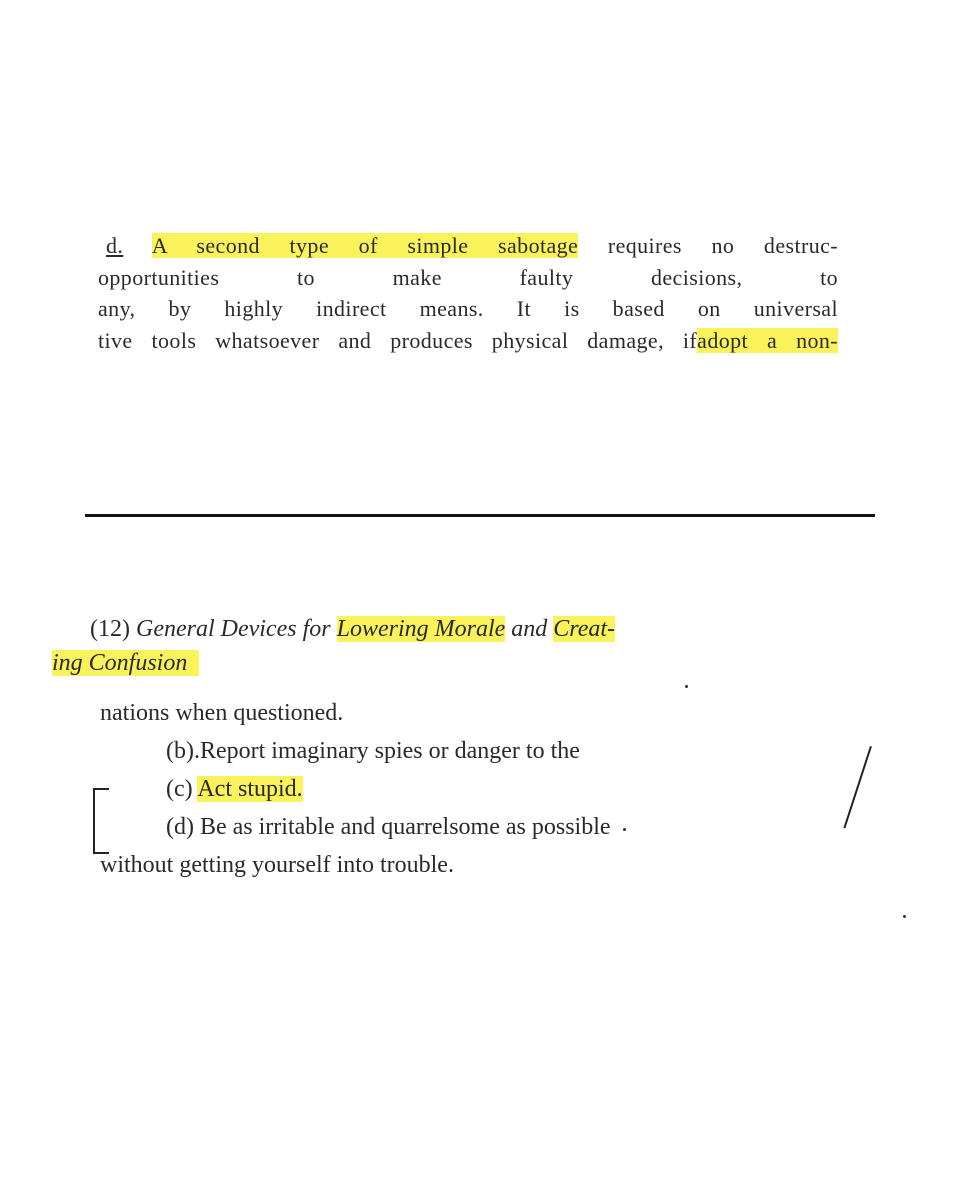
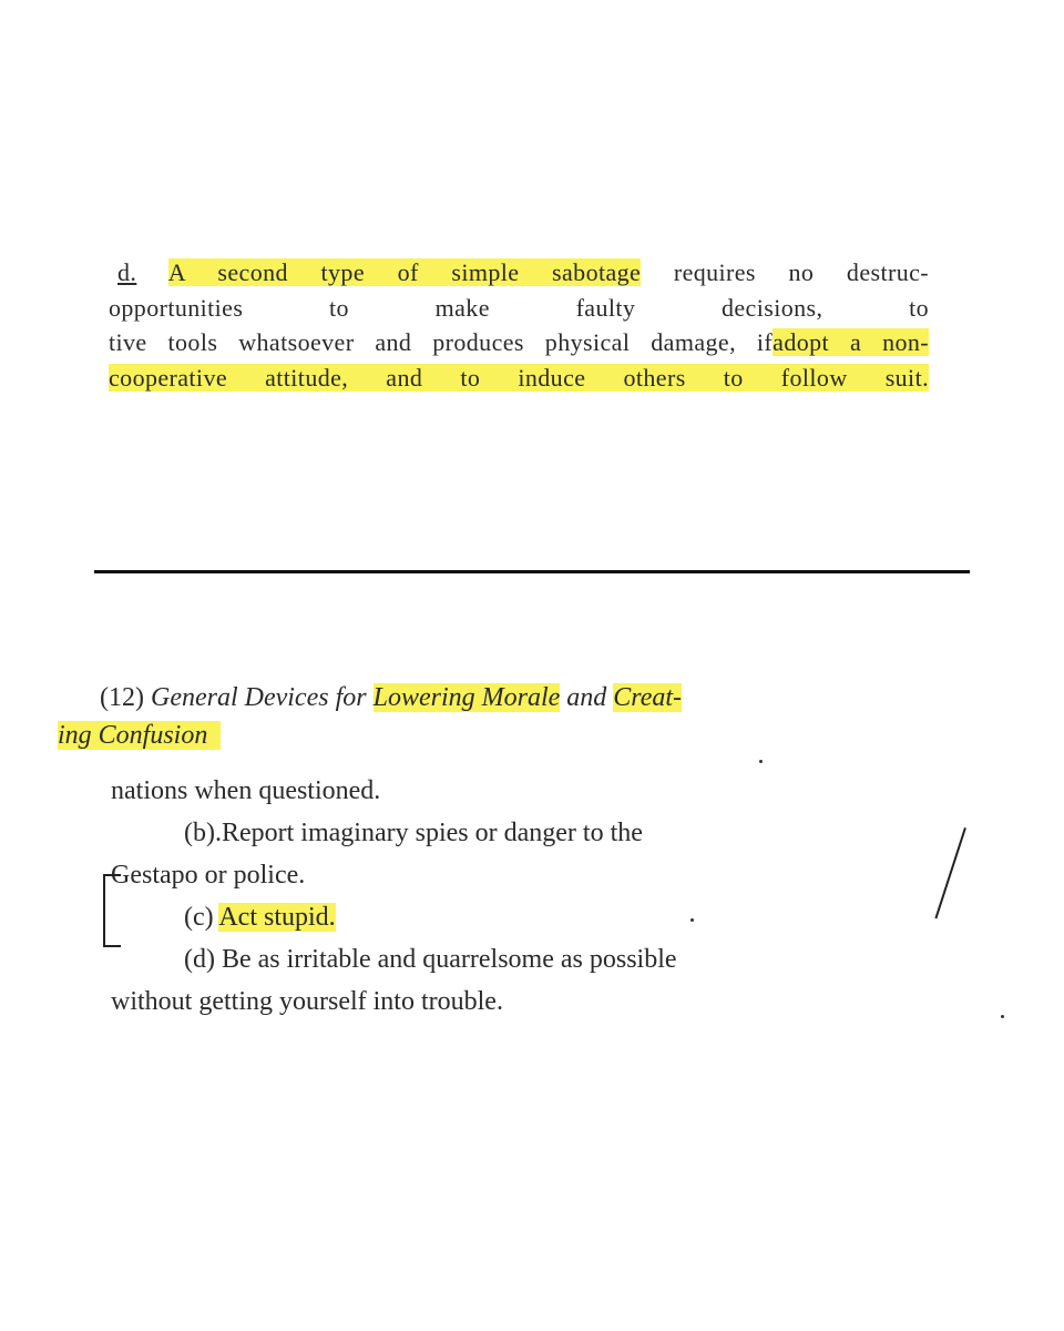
  d. A second type of simple sabotage requires no destruc-
  opportunities to make faulty decisions, to
- any, by highly indirect means. It is based on universal
  tive tools whatsoever and produces physical damage, ifadopt a non-
+ cooperative attitude, and to induce others to follow suit.
  (12) General Devices for Lowering Morale and Creat-
  ing Confusion
  nations when questioned.
  (b).Report imaginary spies or danger to the
+ Gestapo or police.
  (c) Act stupid.
  (d) Be as irritable and quarrelsome as possible
  without getting yourself into trouble.
